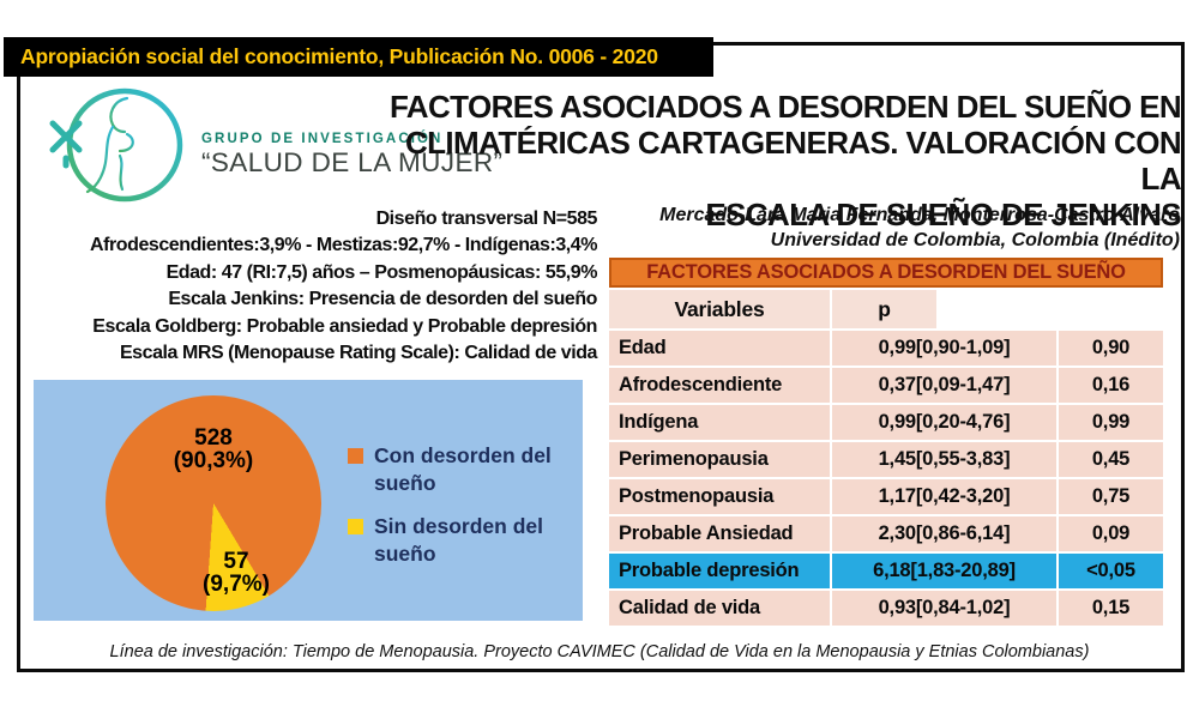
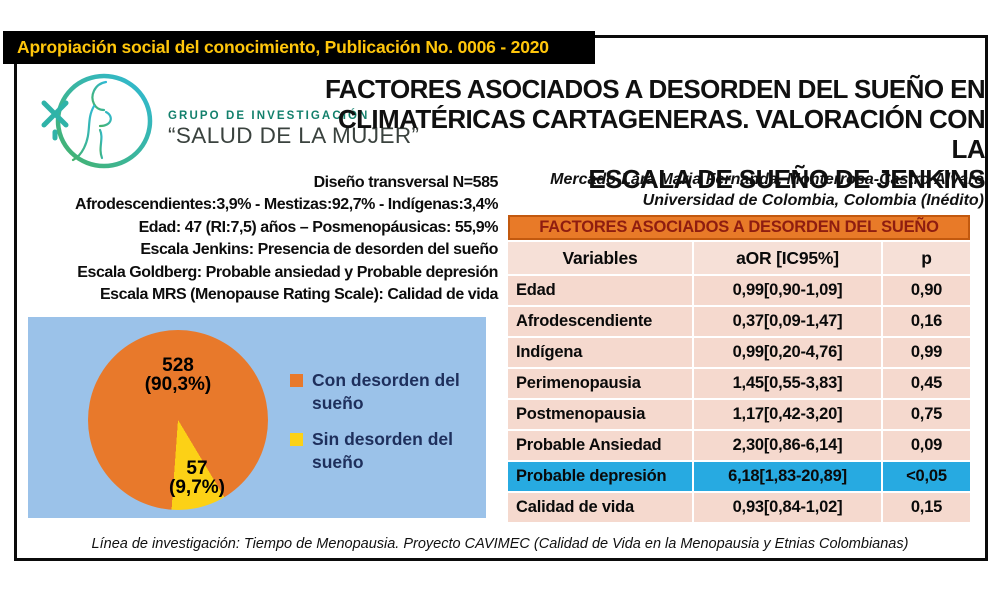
  Apropiación social del conocimiento, Publicación No. 0006 - 2020
  GRUPO DE INVESTIGACIÓN
  “SALUD DE LA MUJER”
  FACTORES ASOCIADOS A DESORDEN DEL SUEÑO EN
  CLIMATÉRICAS CARTAGENERAS. VALORACIÓN CON LA
  ESCALA DE SUEÑO DE JENKINS
  Mercado-Lara Maria Fernanda, Monterrosa-Castro Álvaro
  Universidad de Colombia, Colombia (Inédito)
  Diseño transversal N=585
  Afrodescendientes:3,9% - Mestizas:92,7% - Indígenas:3,4%
  Edad: 47 (RI:7,5) años – Posmenopáusicas: 55,9%
  Escala Jenkins: Presencia de desorden del sueño
  Escala Goldberg: Probable ansiedad y Probable depresión
  Escala MRS (Menopause Rating Scale): Calidad de vida
  528
  (90,3%)
  57
  (9,7%)
  Con desorden del sueño
  Sin desorden del sueño
  FACTORES ASOCIADOS A DESORDEN DEL SUEÑO
  Variables
+ aOR [IC95%]
  p
  Edad
  0,99[0,90-1,09]
  0,90
  Afrodescendiente
  0,37[0,09-1,47]
  0,16
  Indígena
  0,99[0,20-4,76]
  0,99
  Perimenopausia
  1,45[0,55-3,83]
  0,45
  Postmenopausia
  1,17[0,42-3,20]
  0,75
  Probable Ansiedad
  2,30[0,86-6,14]
  0,09
  Probable depresión
  6,18[1,83-20,89]
  <0,05
  Calidad de vida
  0,93[0,84-1,02]
  0,15
  Línea de investigación: Tiempo de Menopausia. Proyecto CAVIMEC (Calidad de Vida en la Menopausia y Etnias Colombianas)
